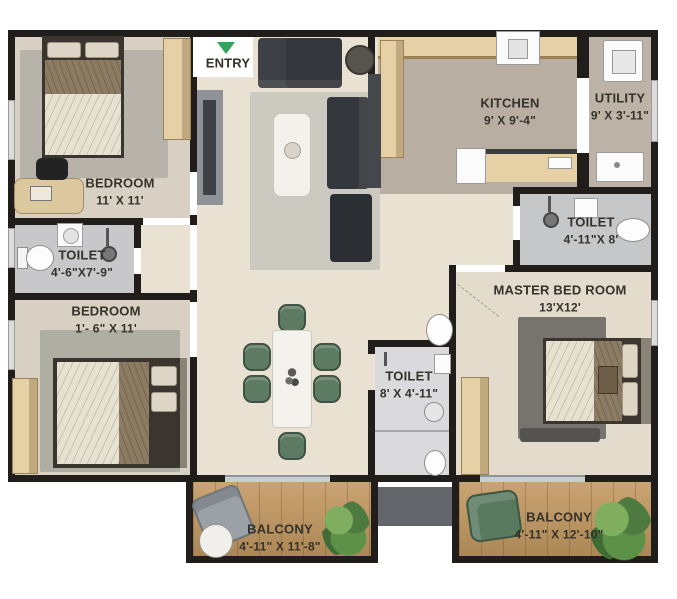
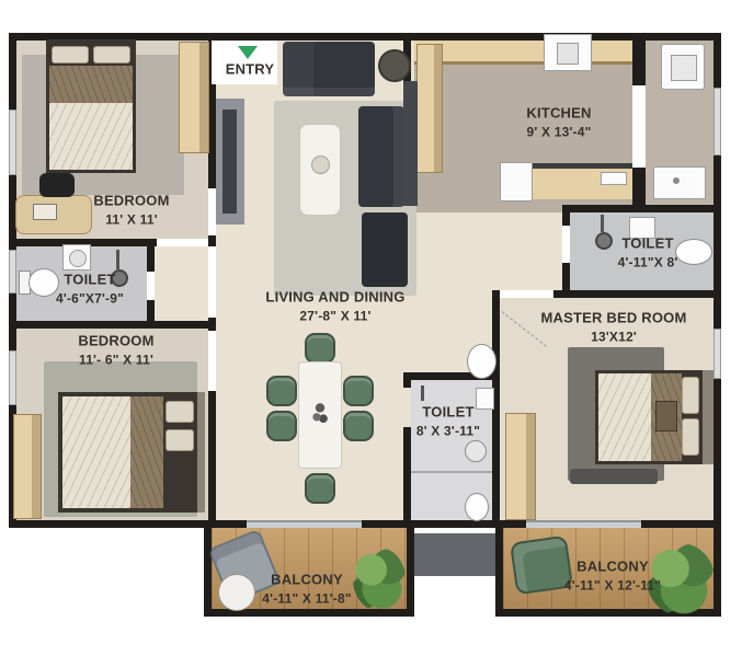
  ENTRY
  BEDROOM
  11' X 11'
  TOILET
  4'-6"X7'-9"
  BEDROOM
- 1'- 6" X 11'
+ 11'- 6" X 11'
+ LIVING AND DINING
+ 27'-8" X 11'
  KITCHEN
- 9' X 9'-4"
+ 9' X 13'-4"
- UTILITY
- 9' X 3'-11"
  TOILET
  4'-11"X 8'
  MASTER BED ROOM
  13'X12'
  TOILET
- 8' X 4'-11"
+ 8' X 3'-11"
  BALCONY
  4'-11" X 11'-8"
  BALCONY
- 4'-11" X 12'-10"
+ 4'-11" X 12'-11"
